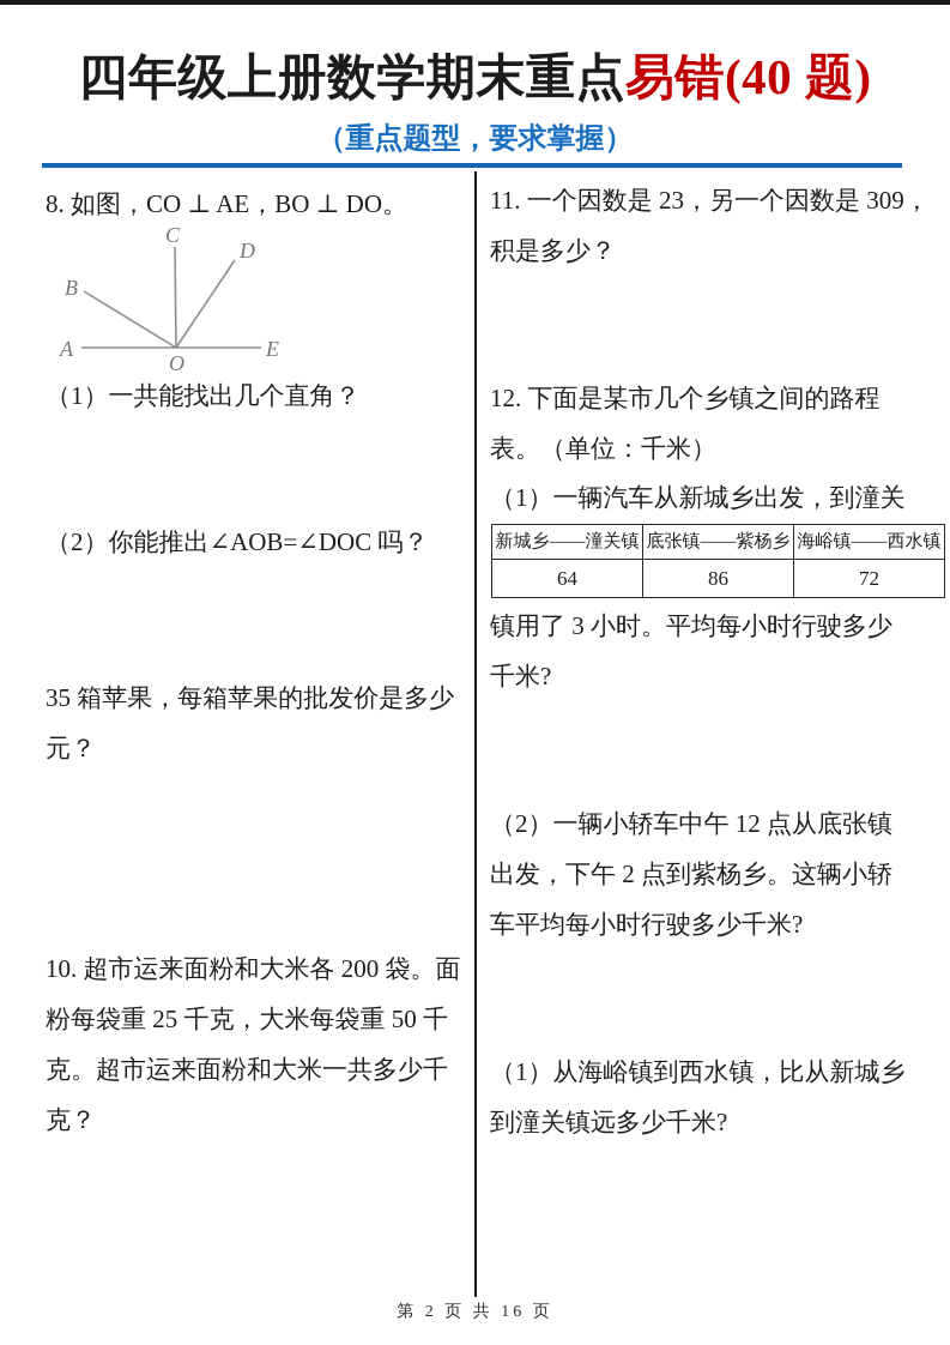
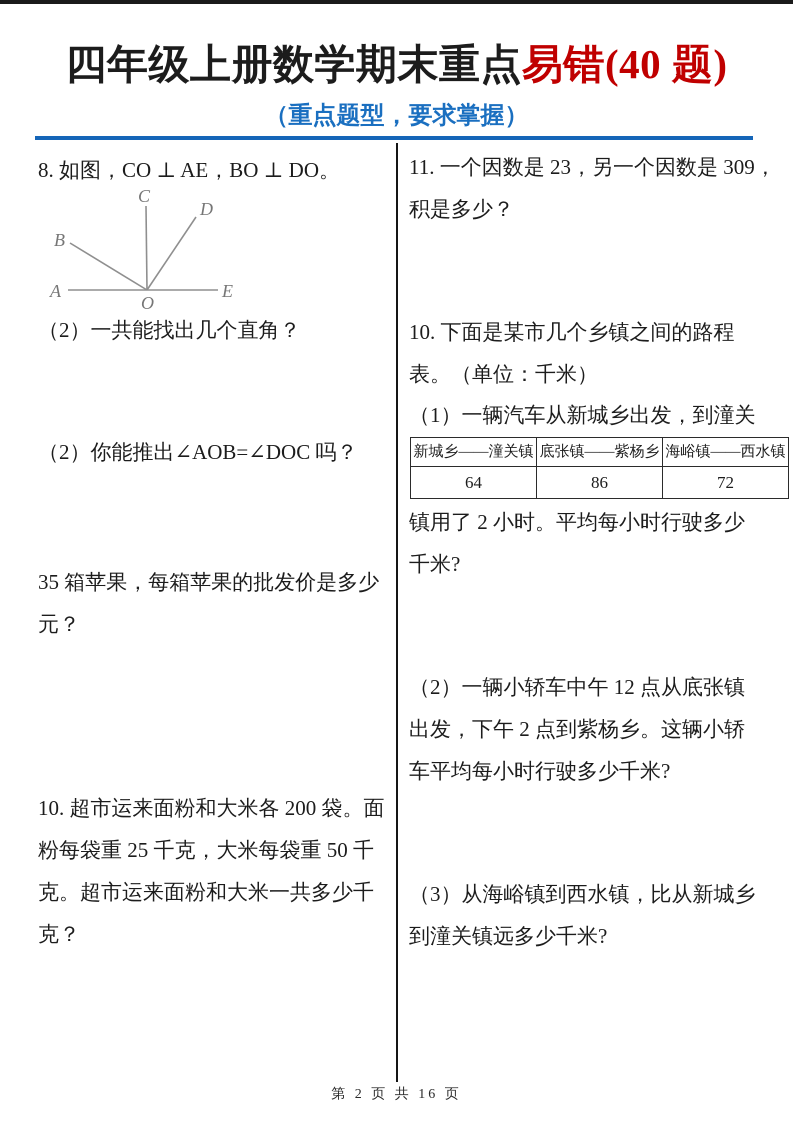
  四年级上册数学期末重点易错(40 题)
  （重点题型，要求掌握）
  8. 如图，CO ⊥ AE，BO ⊥ DO。
  A
  B
  C
  D
  E
  O
- （1）一共能找出几个直角？
+ （2）一共能找出几个直角？
  （2）你能推出∠AOB=∠DOC 吗？
  35 箱苹果，每箱苹果的批发价是多少
  元？
  10. 超市运来面粉和大米各 200 袋。面
  粉每袋重 25 千克，大米每袋重 50 千
  克。超市运来面粉和大米一共多少千
  克？
  11. 一个因数是 23，另一个因数是 309，
  积是多少？
- 12. 下面是某市几个乡镇之间的路程
+ 10. 下面是某市几个乡镇之间的路程
  表。（单位：千米）
  （1）一辆汽车从新城乡出发，到潼关
  新城乡——潼关镇	底张镇——紫杨乡	海峪镇——西水镇
  64	86	72
- 镇用了 3 小时。平均每小时行驶多少
+ 镇用了 2 小时。平均每小时行驶多少
  千米?
  （2）一辆小轿车中午 12 点从底张镇
  出发，下午 2 点到紫杨乡。这辆小轿
  车平均每小时行驶多少千米?
- （1）从海峪镇到西水镇，比从新城乡
+ （3）从海峪镇到西水镇，比从新城乡
  到潼关镇远多少千米?
  第 2 页 共 16 页
